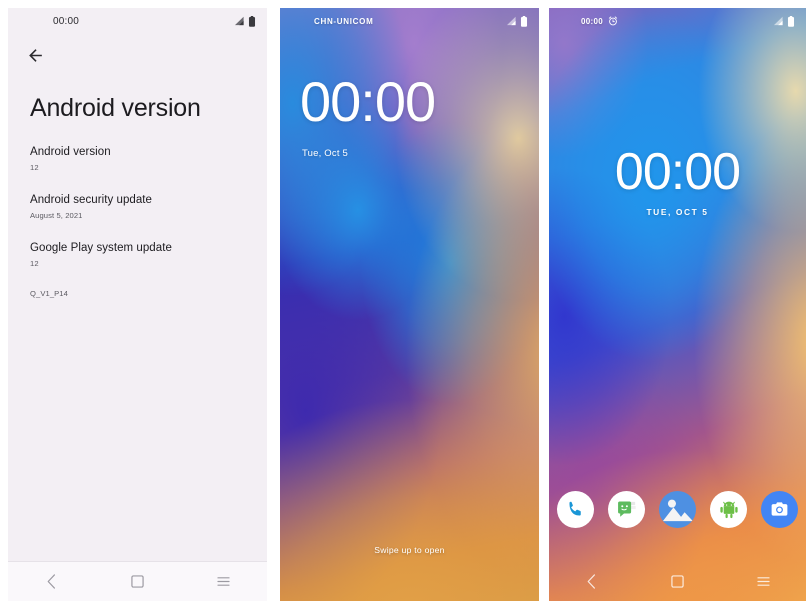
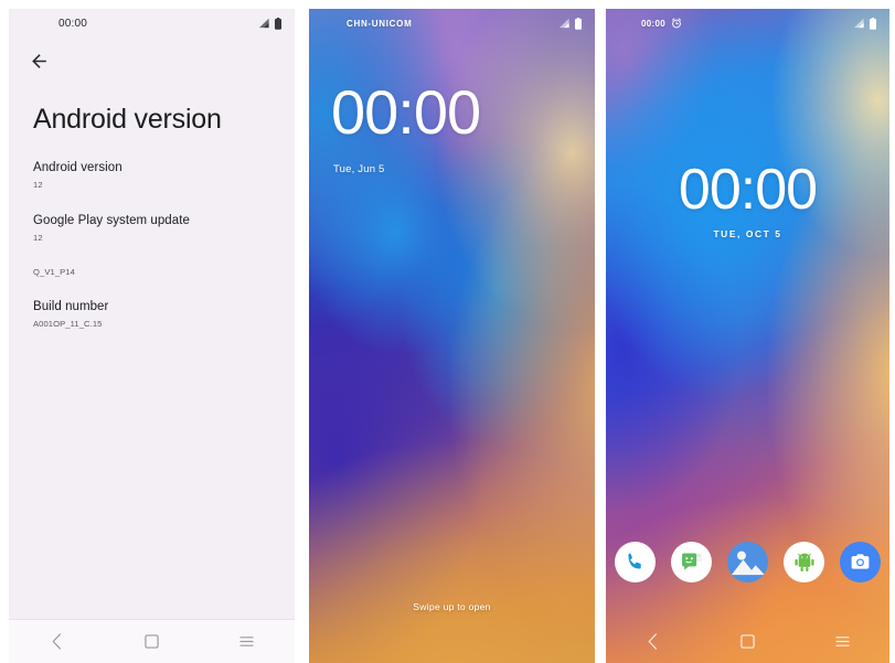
  00:00
  Android version
  Android version
  12
- Android security update
- August 5, 2021
  Google Play system update
  12
  Q_V1_P14
+ Build number
+ A001OP_11_C.15
  CHN-UNICOM
  00:00
- Tue, Oct 5
+ Tue, Jun 5
  Swipe up to open
  00:00
  00:00
  TUE, OCT 5
